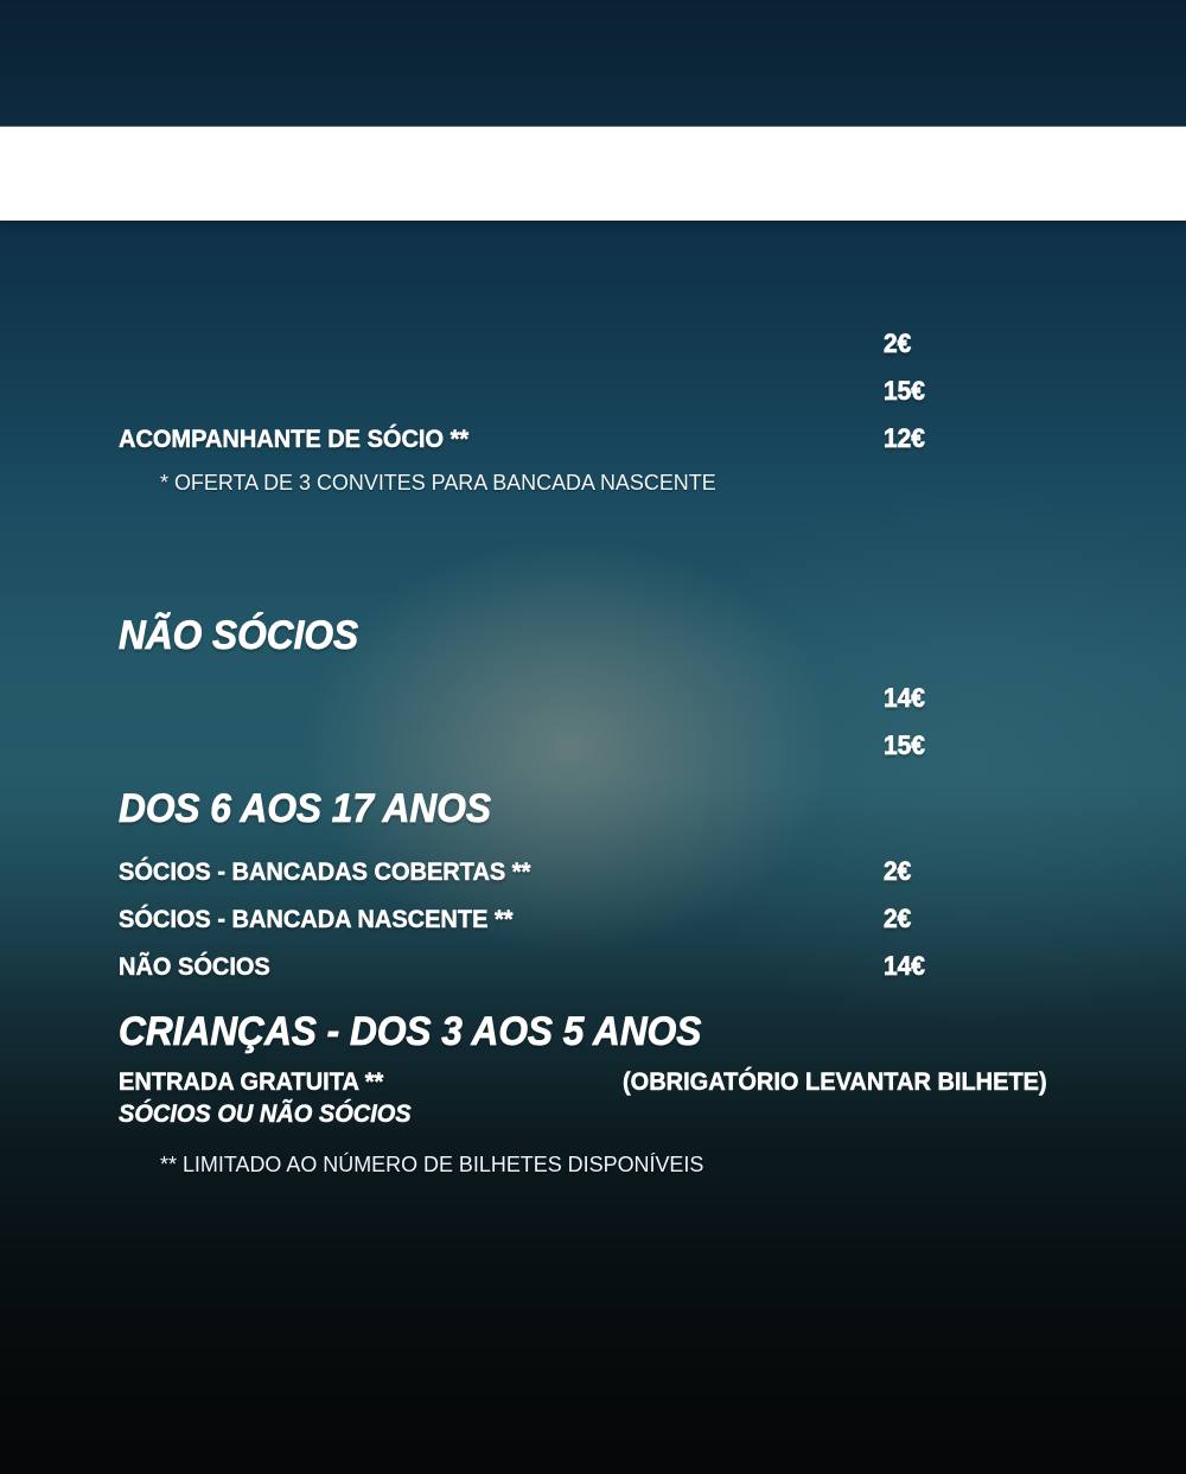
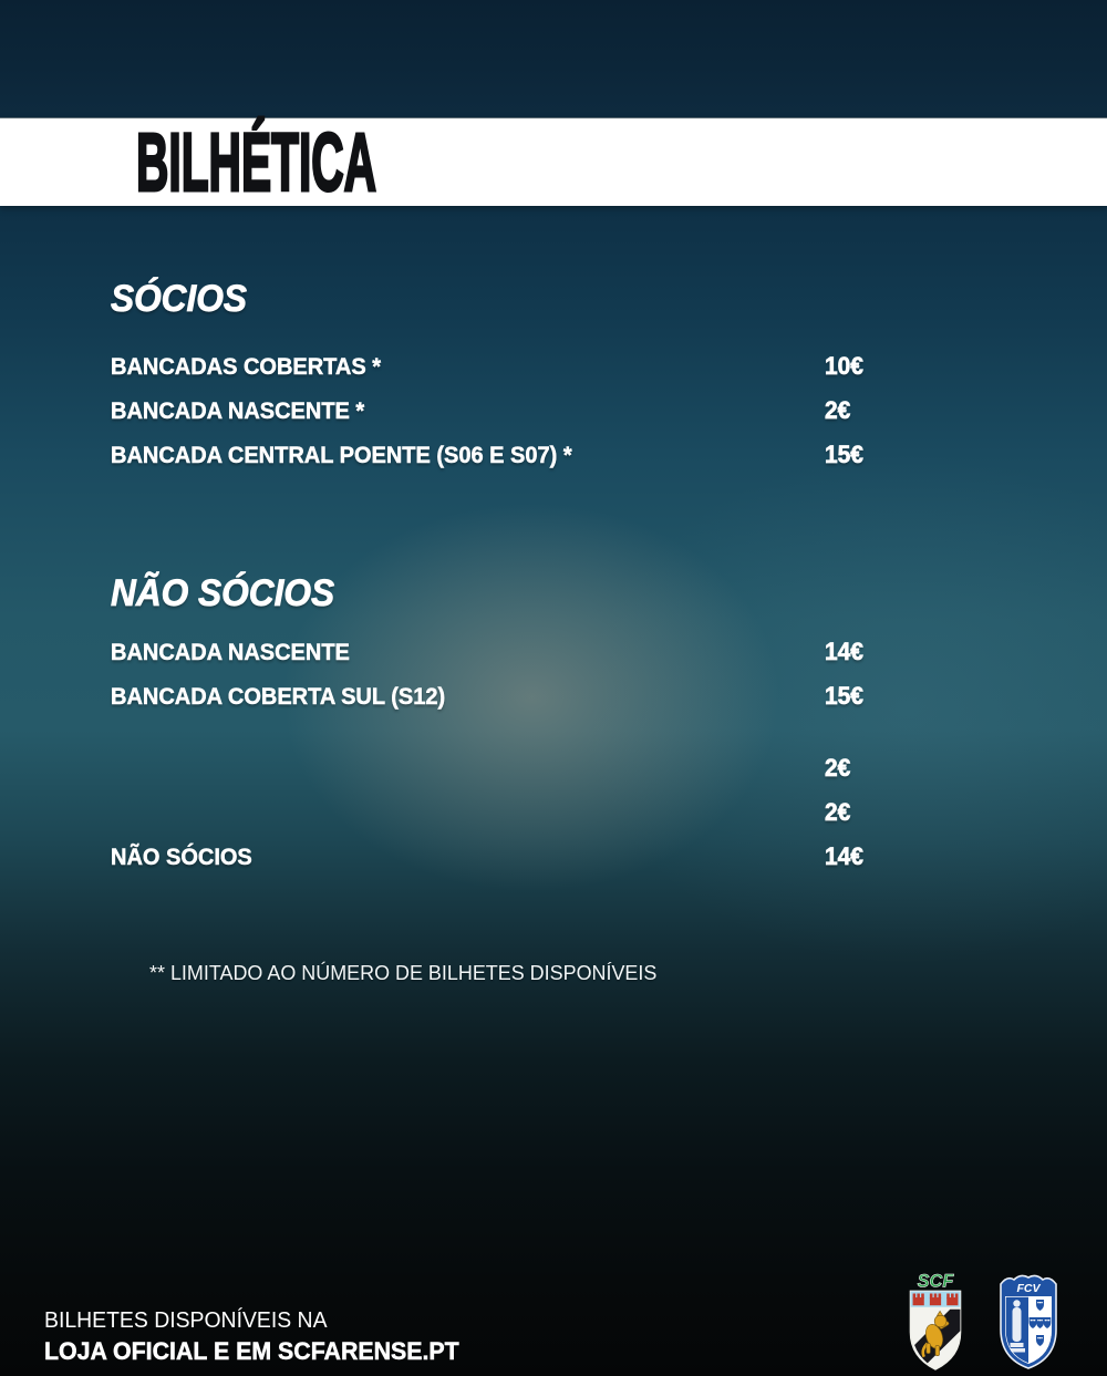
+ BILHÉTICA
+ SÓCIOS
+ BANCADAS COBERTAS *
+ 10€
+ BANCADA NASCENTE *
  2€
+ BANCADA CENTRAL POENTE (S06 E S07) *
  15€
- ACOMPANHANTE DE SÓCIO **
- 12€
- * OFERTA DE 3 CONVITES PARA BANCADA NASCENTE
  NÃO SÓCIOS
+ BANCADA NASCENTE
  14€
+ BANCADA COBERTA SUL (S12)
  15€
- DOS 6 AOS 17 ANOS
- SÓCIOS - BANCADAS COBERTAS **
  2€
- SÓCIOS - BANCADA NASCENTE **
  2€
  NÃO SÓCIOS
  14€
- CRIANÇAS - DOS 3 AOS 5 ANOS
- ENTRADA GRATUITA **
- (OBRIGATÓRIO LEVANTAR BILHETE)
- SÓCIOS OU NÃO SÓCIOS
  ** LIMITADO AO NÚMERO DE BILHETES DISPONÍVEIS
+ BILHETES DISPONÍVEIS NA
+ LOJA OFICIAL E EM SCFARENSE.PT
+ SCF
+ FCV
